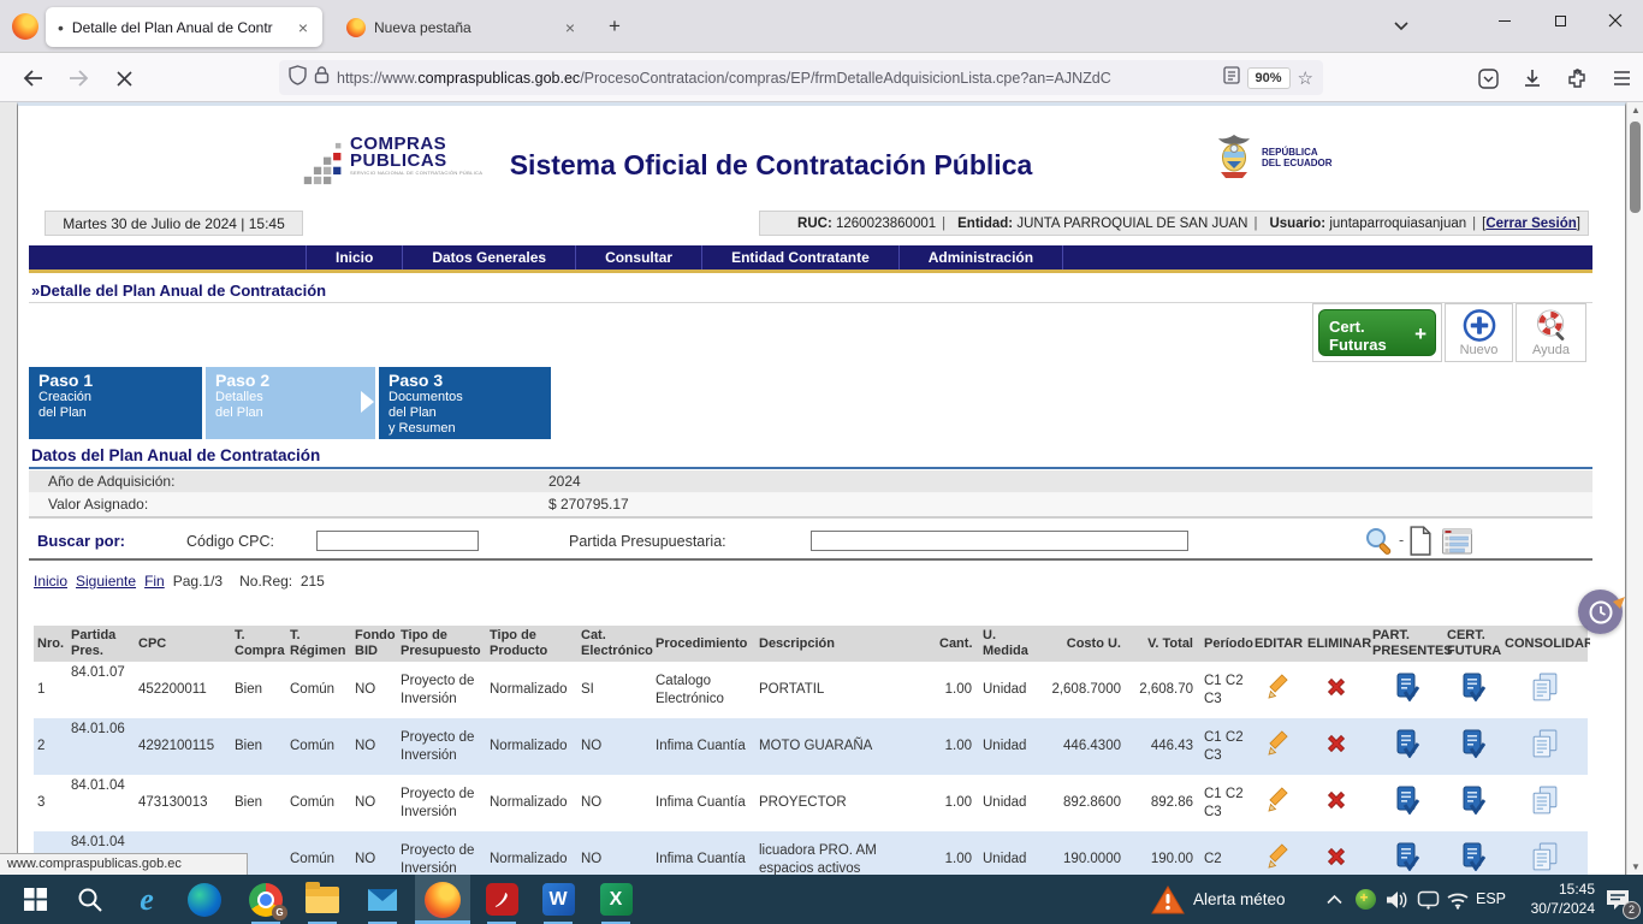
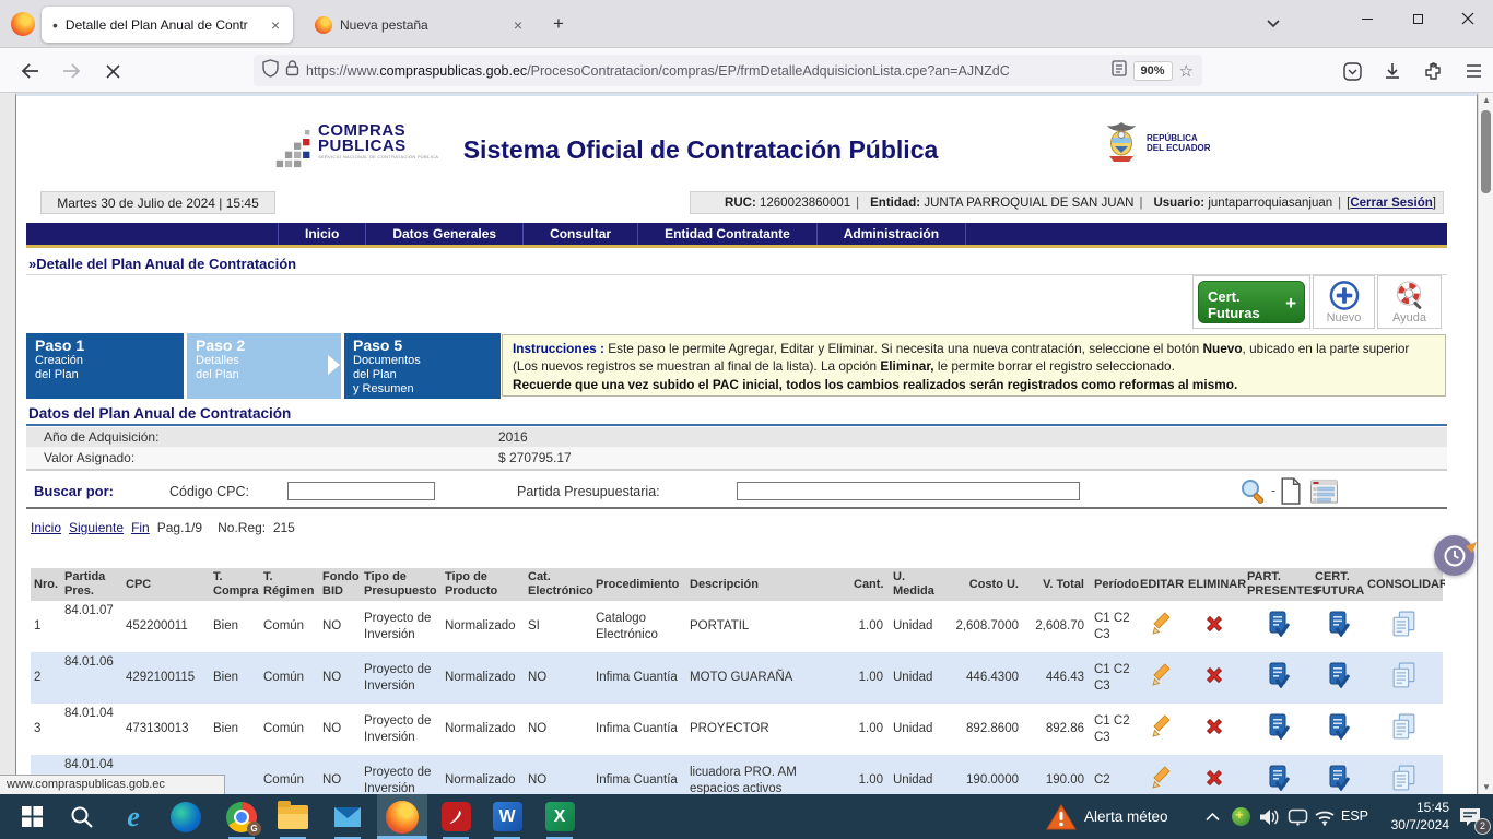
  •
  Detalle del Plan Anual de Contr
  ×
  Nueva pestaña
  ×
  +
  https://www.compraspublicas.gob.ec/ProcesoContratacion/compras/EP/frmDetalleAdquisicionLista.cpe?an=AJNZdC
  90%
  ☆
  COMPRAS
  PUBLICAS
  Sistema Oficial de Contratación Pública
  REPÚBLICA
  DEL ECUADOR
  Martes 30 de Julio de 2024 | 15:45
  RUC:
  1260023860001
  |
  Entidad:
  JUNTA PARROQUIAL DE SAN JUAN
  |
  Usuario:
  juntaparroquiasanjuan
  |
  [
  Cerrar Sesión
  ]
  Inicio
  Datos Generales
  Consultar
  Entidad Contratante
  Administración
  »Detalle del Plan Anual de Contratación
  Cert.
  Futuras
  +
  Nuevo
  Ayuda
  Paso 1
  Creación
  del Plan
  Paso 2
  Detalles
  del Plan
- Paso 3
+ Paso 5
  Documentos
  del Plan
  y Resumen
+ Instrucciones : Este paso le permite Agregar, Editar y Eliminar. Si necesita una nueva contratación, seleccione el botón Nuevo, ubicado en la parte superior (Los nuevos registros se muestran al final de la lista). La opción Eliminar, le permite borrar el registro seleccionado.
+ Recuerde que una vez subido el PAC inicial, todos los cambios realizados serán registrados como reformas al mismo.
  Datos del Plan Anual de Contratación
  Año de Adquisición:
- 2024
+ 2016
  Valor Asignado:
  $ 270795.17
  Buscar por:
  Código CPC:
  Partida Presupuestaria:
  -
- Inicio Siguiente Fin Pag.1/3 No.Reg: 215
+ Inicio Siguiente Fin Pag.1/9 No.Reg: 215
  Nro.	Partida Pres.	CPC	T. Compra	T. Régimen	Fondo BID	Tipo de Presupuesto	Tipo de Producto	Cat. Electrónico	Procedimiento	Descripción	Cant.	U. Medida	Costo U.	V. Total	Período	EDITAR	ELIMINAR	PART. PRESENTE	CERT. FUTURA	CONSOLIDAR
  1	84.01.07	452200011	Bien	Común	NO	Proyecto de Inversión	Normalizado	SI	Catalogo Electrónico	PORTATIL	1.00	Unidad	2,608.7000	2,608.70	C1 C2 C3
  2	84.01.06	4292100115	Bien	Común	NO	Proyecto de Inversión	Normalizado	NO	Infima Cuantía	MOTO GUARAÑA	1.00	Unidad	446.4300	446.43	C1 C2 C3
  3	84.01.04	473130013	Bien	Común	NO	Proyecto de Inversión	Normalizado	NO	Infima Cuantía	PROYECTOR	1.00	Unidad	892.8600	892.86	C1 C2 C3
  	84.01.04			Común	NO	Proyecto de Inversión	Normalizado	NO	Infima Cuantía	licuadora PRO. AM espacios activos	1.00	Unidad	190.0000	190.00	C2
  ▲
  ▼
  www.compraspublicas.gob.ec
  e
  G
  W
  X
  Alerta méteo
  ESP
  15:45
  30/7/2024
  2
